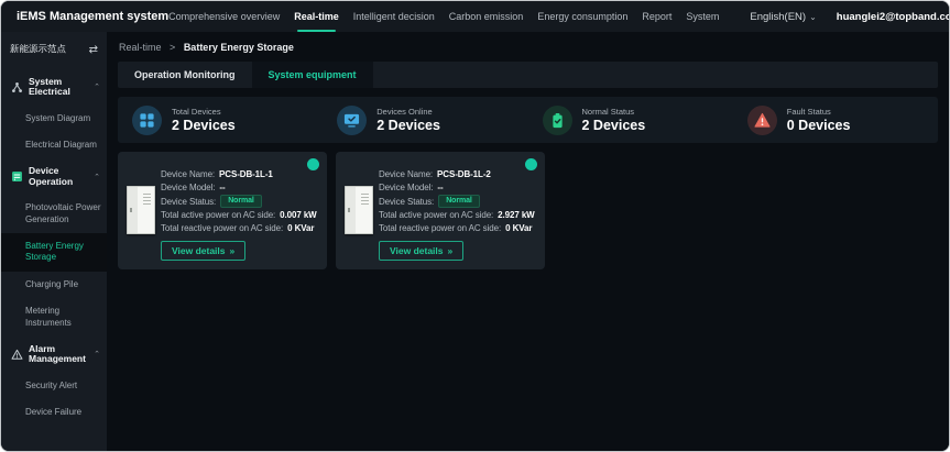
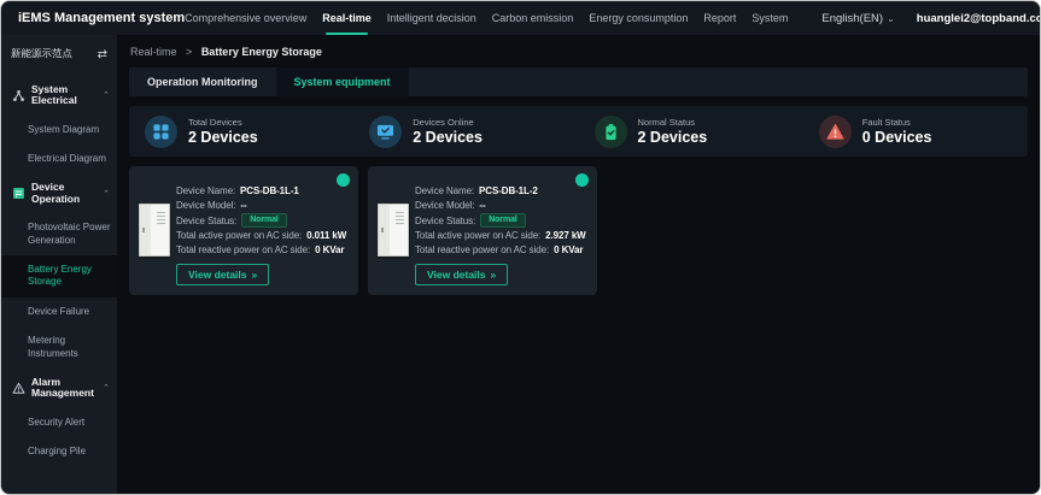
  iEMS Management system
  Comprehensive overview
  Real-time
  Intelligent decision
  Carbon emission
  Energy consumption
  Report
  System
  English(EN) ⌄
  huanglei2@topband.co
  新能源示范点
  ⇄
  System Electrical
  System Diagram
  Electrical Diagram
  Device Operation
  Photovoltaic Power Generation
  Battery Energy Storage
- Charging Pile
+ Device Failure
  Metering Instruments
  Alarm Management
  Security Alert
- Device Failure
+ Charging Pile
  Real-time > Battery Energy Storage
  Operation Monitoring
  System equipment
  Total Devices
  2 Devices
  Devices Online
  2 Devices
  Normal Status
  2 Devices
  Fault Status
  0 Devices
  Device Name:
  PCS-DB-1L-1
  Device Model:
  --
  Device Status:
  Total active power on AC side:
- 0.007 kW
+ 0.011 kW
  Total reactive power on AC side:
  0 KVar
  View details
  »
  Device Name:
  PCS-DB-1L-2
  Device Model:
  --
  Device Status:
  Total active power on AC side:
  2.927 kW
  Total reactive power on AC side:
  0 KVar
  View details
  »
